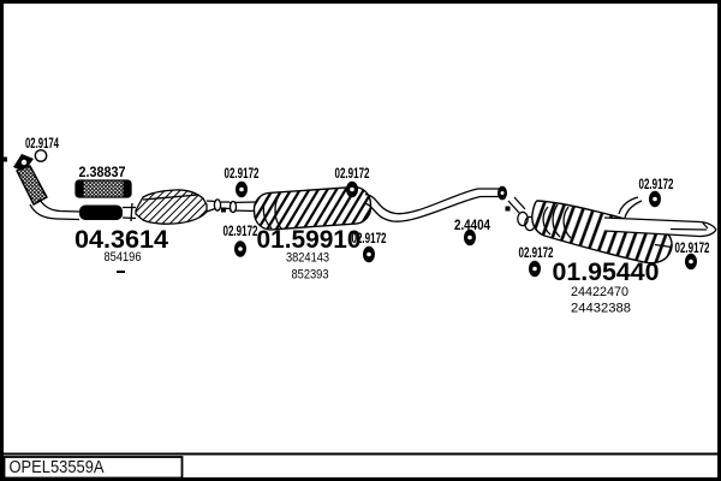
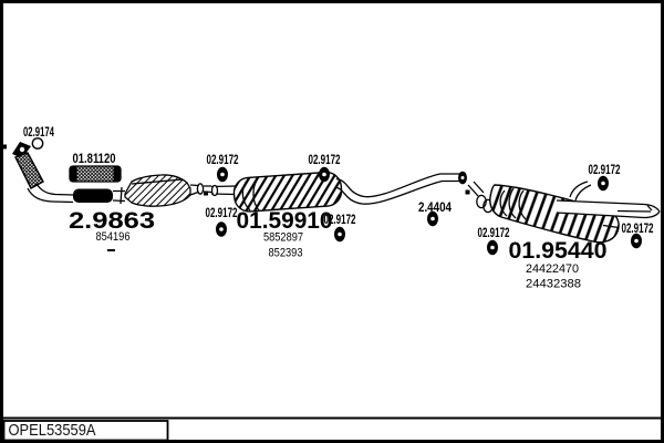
  02.9174
- 2.38837
+ 01.81120
  02.9172
  02.9172
  02.9172
  02.9172
  2.4404
  02.9172
  02.9172
  02.9172
- 04.3614
+ 2.9863
  854196
  01.59910
- 3824143
+ 5852897
  852393
  01.95440
  24422470
  24432388
  OPEL53559A
